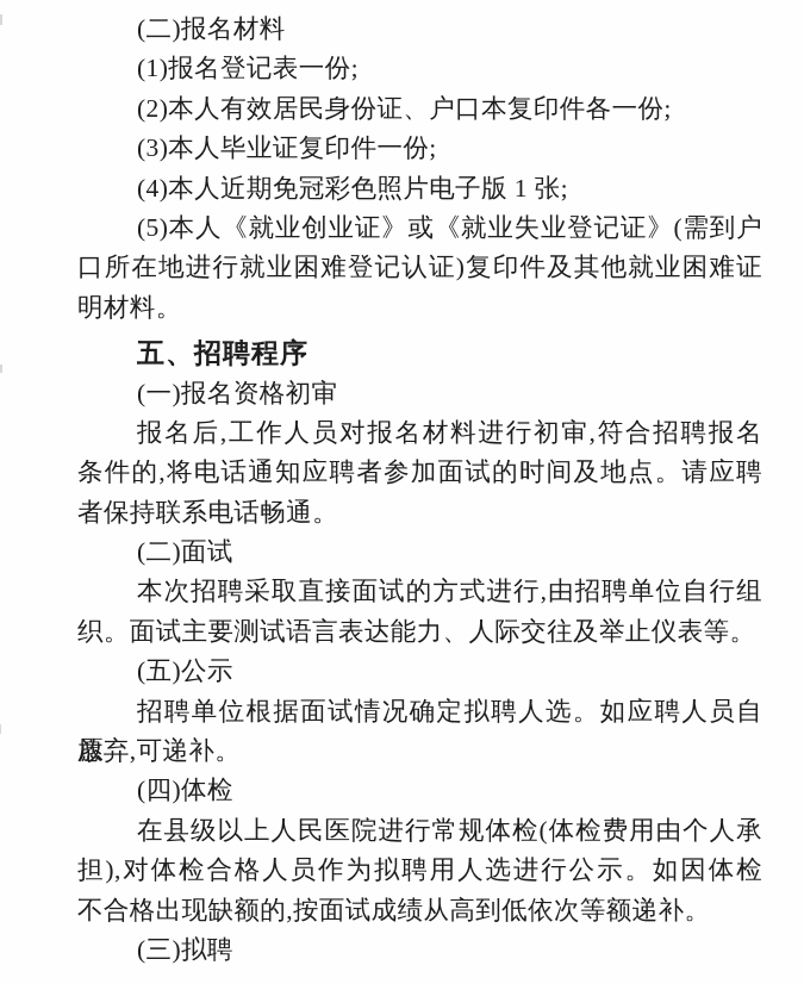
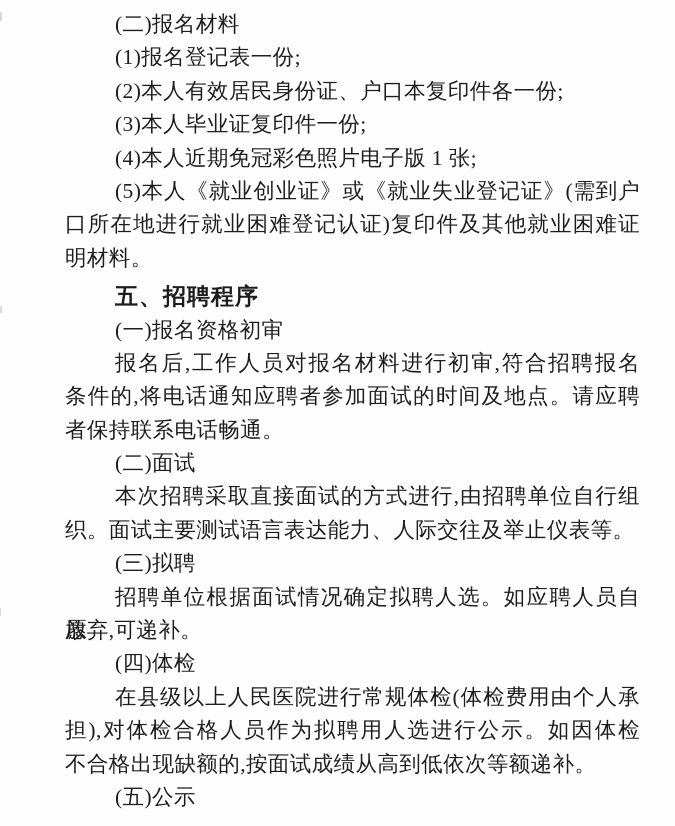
  (二)报名材料
  (1)报名登记表一份;
  (2)本人有效居民身份证、户口本复印件各一份;
  (3)本人毕业证复印件一份;
  (4)本人近期免冠彩色照片电子版 1 张;
  (5)本人《就业创业证》或《就业失业登记证》(需到户
  口所在地进行就业困难登记认证)复印件及其他就业困难证
  明材料。
  五、招聘程序
  (一)报名资格初审
  报名后,工作人员对报名材料进行初审,符合招聘报名
  条件的,将电话通知应聘者参加面试的时间及地点。请应聘
  者保持联系电话畅通。
  (二)面试
  本次招聘采取直接面试的方式进行,由招聘单位自行组
  织。面试主要测试语言表达能力、人际交往及举止仪表等。
- (五)公示
+ (三)拟聘
  招聘单位根据面试情况确定拟聘人选。如应聘人员自愿
  放弃,可递补。
  (四)体检
  在县级以上人民医院进行常规体检(体检费用由个人承
  担),对体检合格人员作为拟聘用人选进行公示。如因体检
  不合格出现缺额的,按面试成绩从高到低依次等额递补。
- (三)拟聘
+ (五)公示
